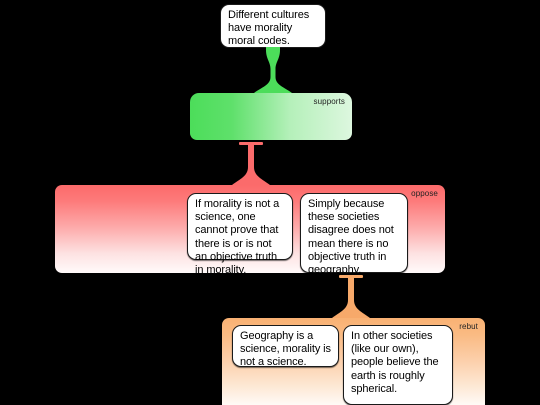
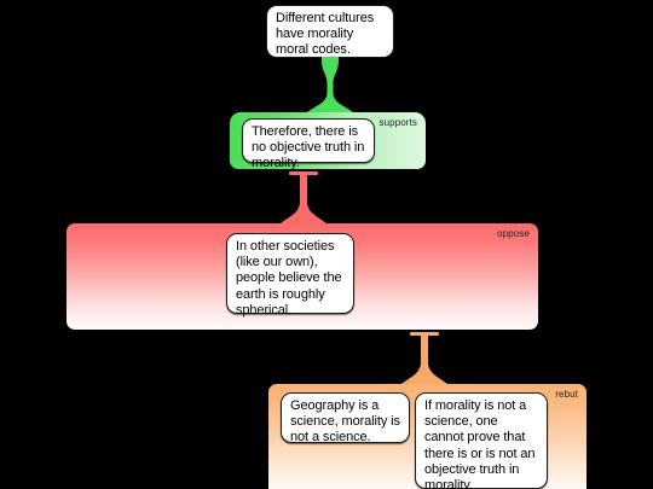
  Different cultures have morality moral codes.
  supports
+ Therefore, there is no objective truth in morality.
  oppose
- If morality is not a science, one cannot prove that there is or is not an objective truth in morality.
+ In other societies (like our own), people believe the earth is roughly spherical.
- Simply because these societies disagree does not mean there is no objective truth in geography.
  rebut
  Geography is a science, morality is not a science.
- In other societies (like our own), people believe the earth is roughly spherical.
+ If morality is not a science, one cannot prove that there is or is not an objective truth in morality.
